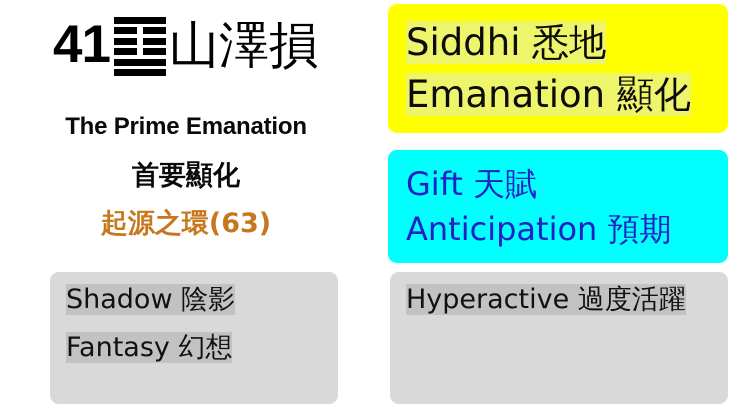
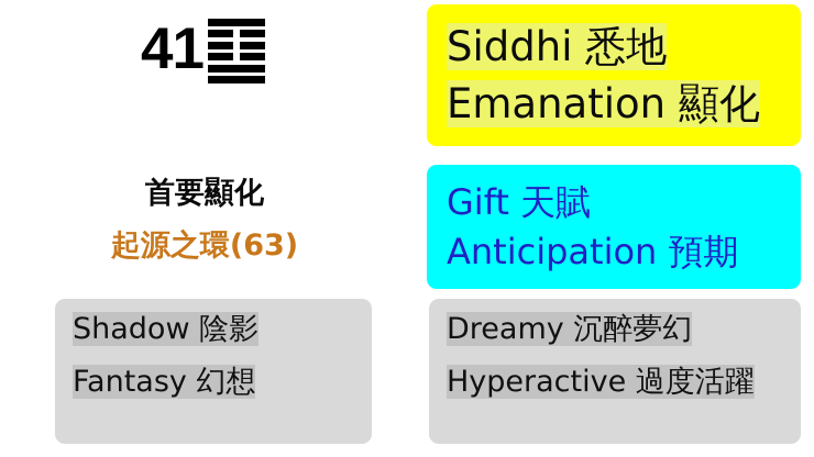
  41
- 山澤損
- The Prime Emanation
  首要顯化
  起源之環(63)
  Siddhi 悉地
  Emanation 顯化
  Gift 天賦
  Anticipation 預期
  Shadow 陰影
  Fantasy 幻想
+ Dreamy 沉醉夢幻
  Hyperactive 過度活躍
